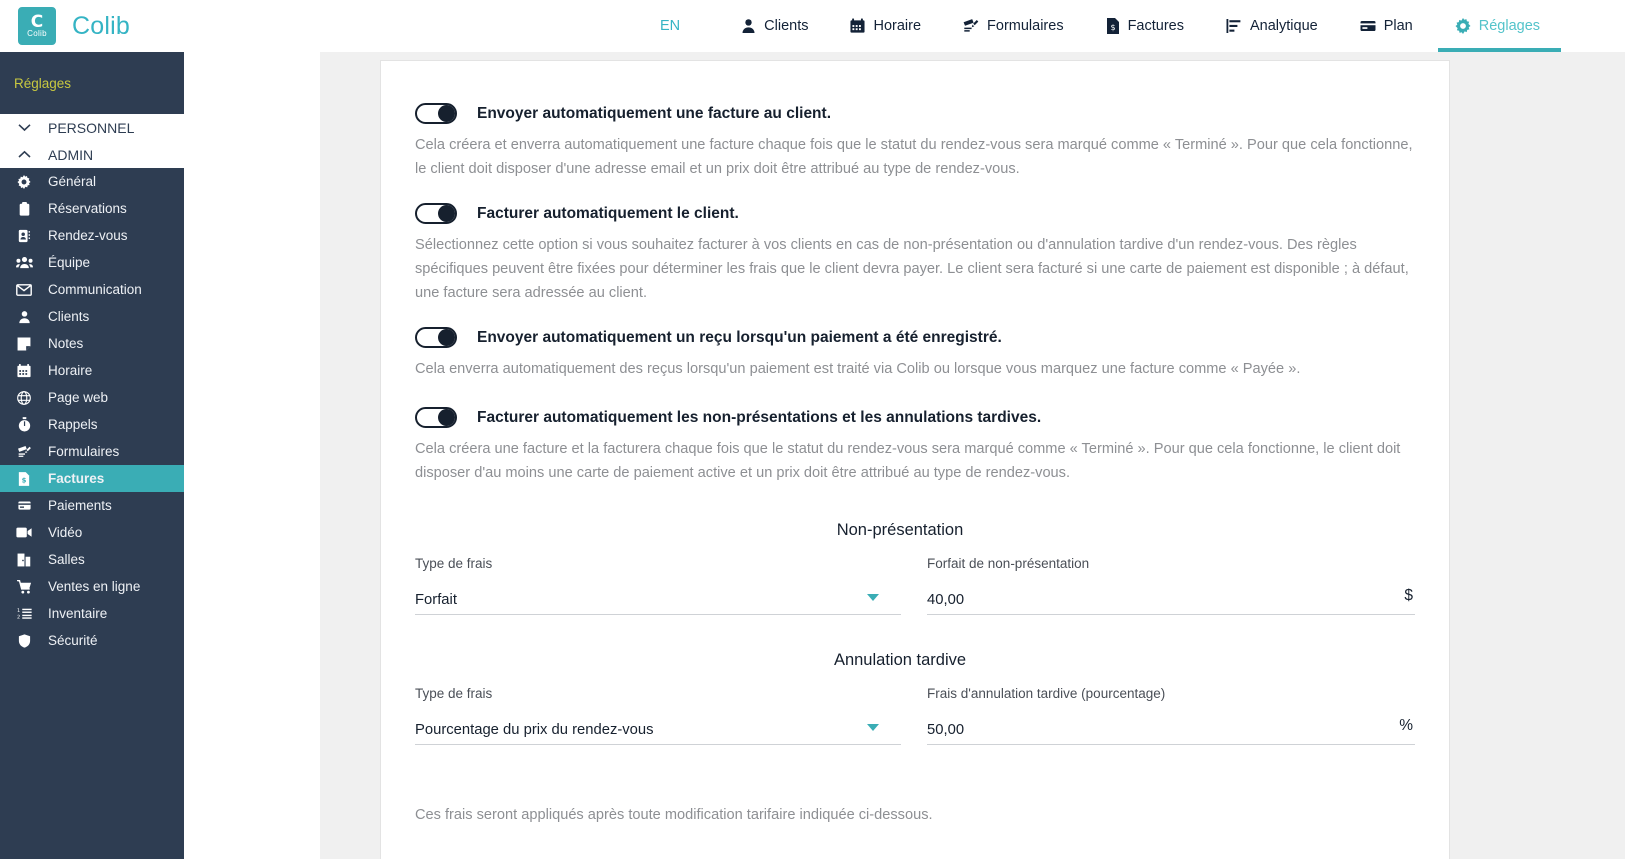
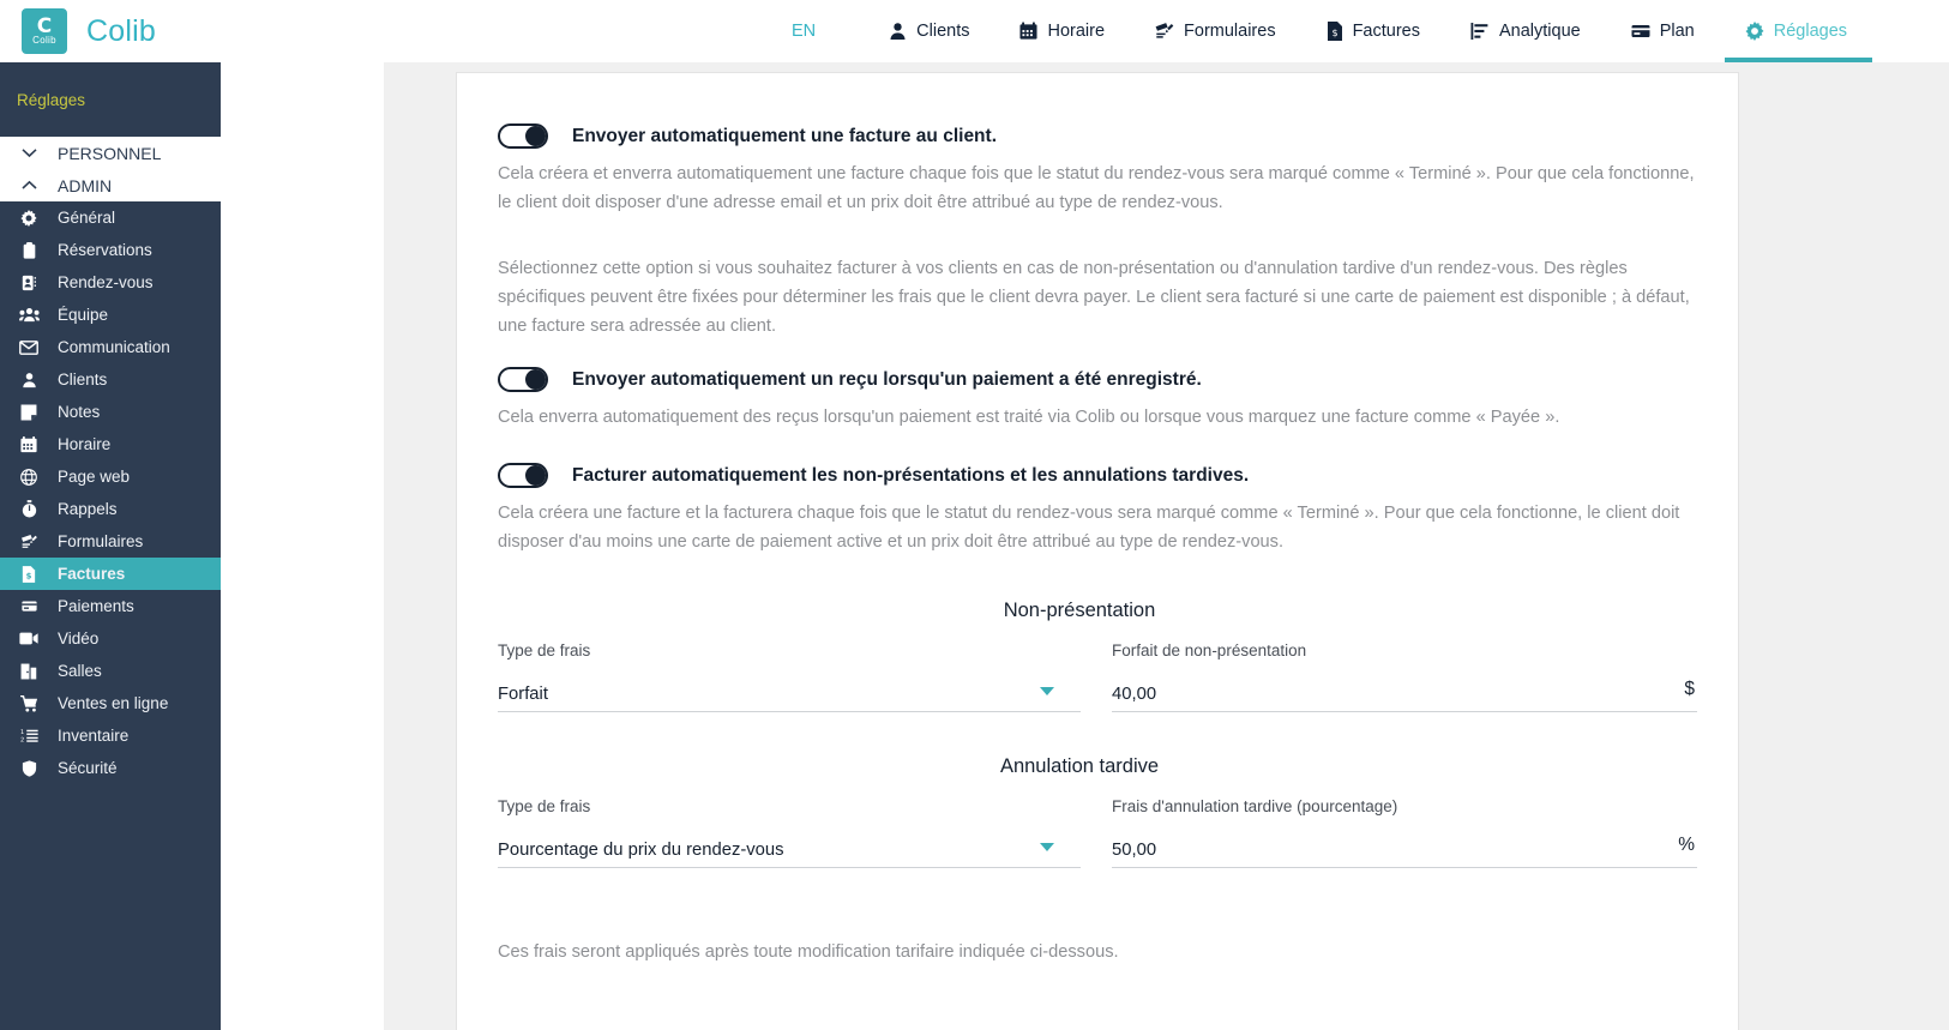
  C
  Colib
  Colib
  EN
  Clients
  Horaire
  Formulaires
  $
  Factures
  Analytique
  Plan
  Réglages
  Réglages
  PERSONNEL
  ADMIN
  Général
  Réservations
  Rendez-vous
  Équipe
  Communication
  Clients
  Notes
  Horaire
  Page web
  Rappels
  Formulaires
  $
  Factures
  Paiements
  Vidéo
  Salles
  Ventes en ligne
  Inventaire
  Sécurité
  Envoyer automatiquement une facture au client.
  Cela créera et enverra automatiquement une facture chaque fois que le statut du rendez-vous sera marqué comme « Terminé ». Pour que cela fonctionne, le client doit disposer d'une adresse email et un prix doit être attribué au type de rendez-vous.
- Facturer automatiquement le client.
  Sélectionnez cette option si vous souhaitez facturer à vos clients en cas de non-présentation ou d'annulation tardive d'un rendez-vous. Des règles spécifiques peuvent être fixées pour déterminer les frais que le client devra payer. Le client sera facturé si une carte de paiement est disponible ; à défaut, une facture sera adressée au client.
  Envoyer automatiquement un reçu lorsqu'un paiement a été enregistré.
  Cela enverra automatiquement des reçus lorsqu'un paiement est traité via Colib ou lorsque vous marquez une facture comme « Payée ».
  Facturer automatiquement les non-présentations et les annulations tardives.
  Cela créera une facture et la facturera chaque fois que le statut du rendez-vous sera marqué comme « Terminé ». Pour que cela fonctionne, le client doit disposer d'au moins une carte de paiement active et un prix doit être attribué au type de rendez-vous.
  Non-présentation
  Type de frais
  Forfait
  Forfait de non-présentation
  40,00
  $
  Annulation tardive
  Type de frais
  Pourcentage du prix du rendez-vous
  Frais d'annulation tardive (pourcentage)
  50,00
  %
  Ces frais seront appliqués après toute modification tarifaire indiquée ci-dessous.
